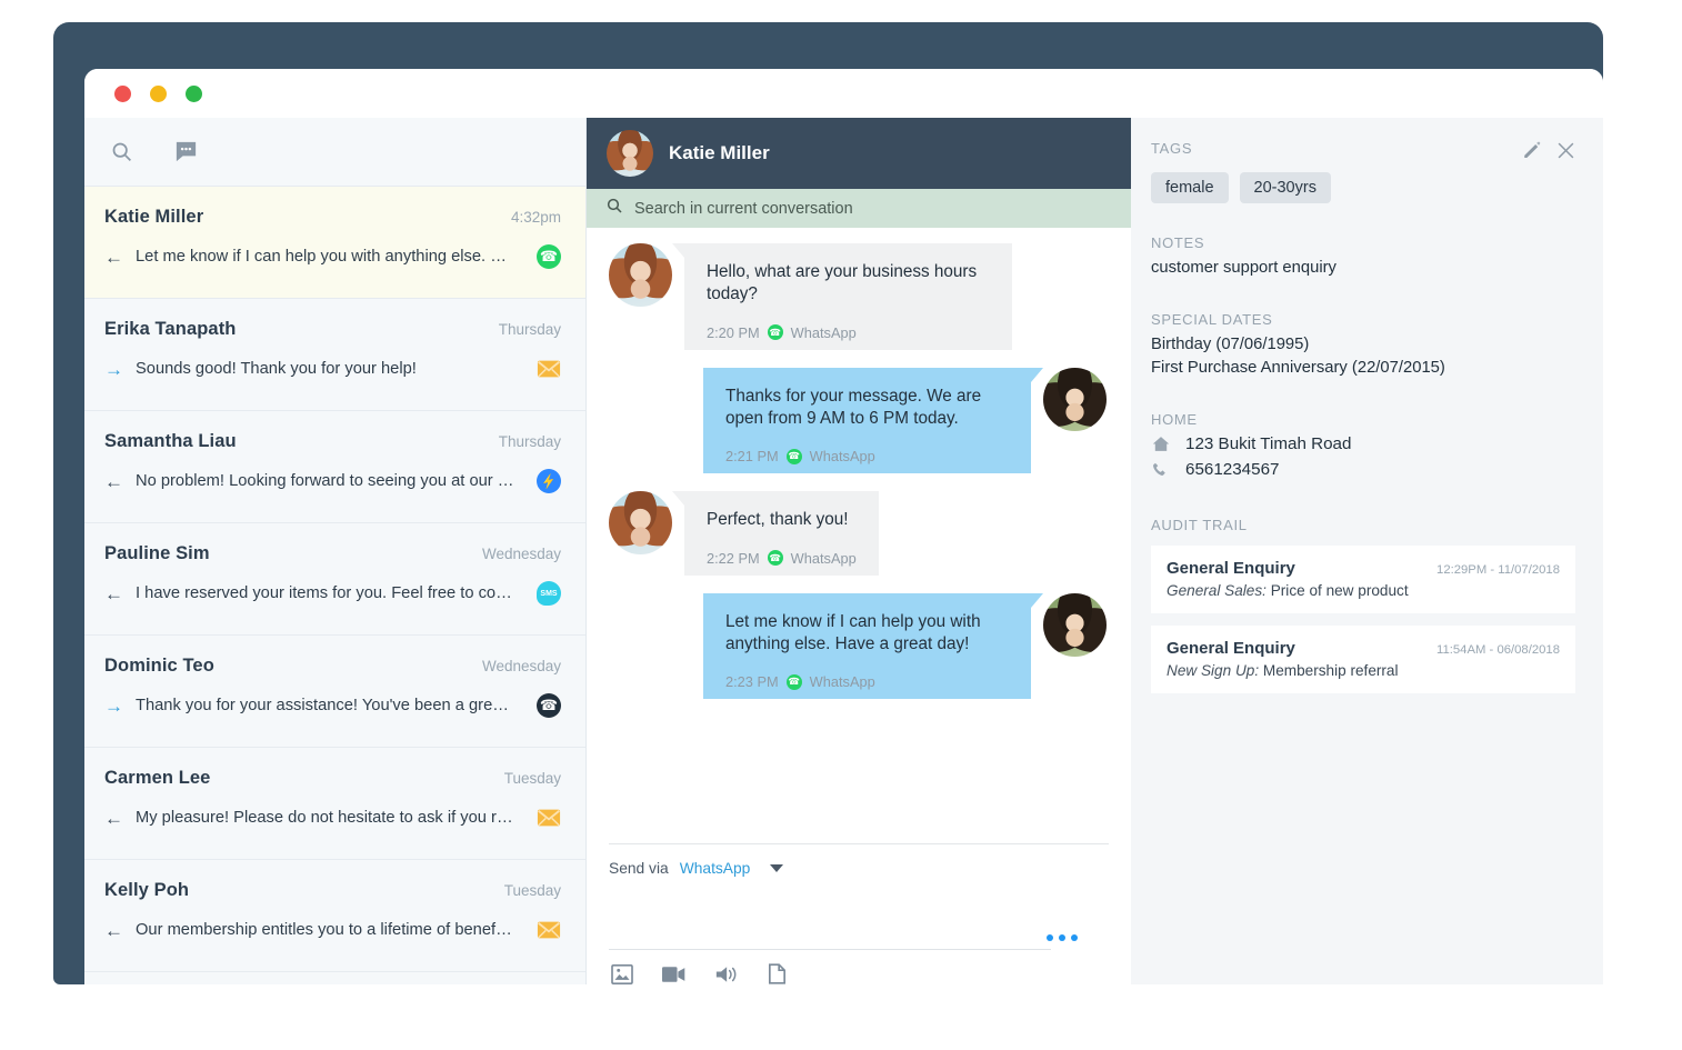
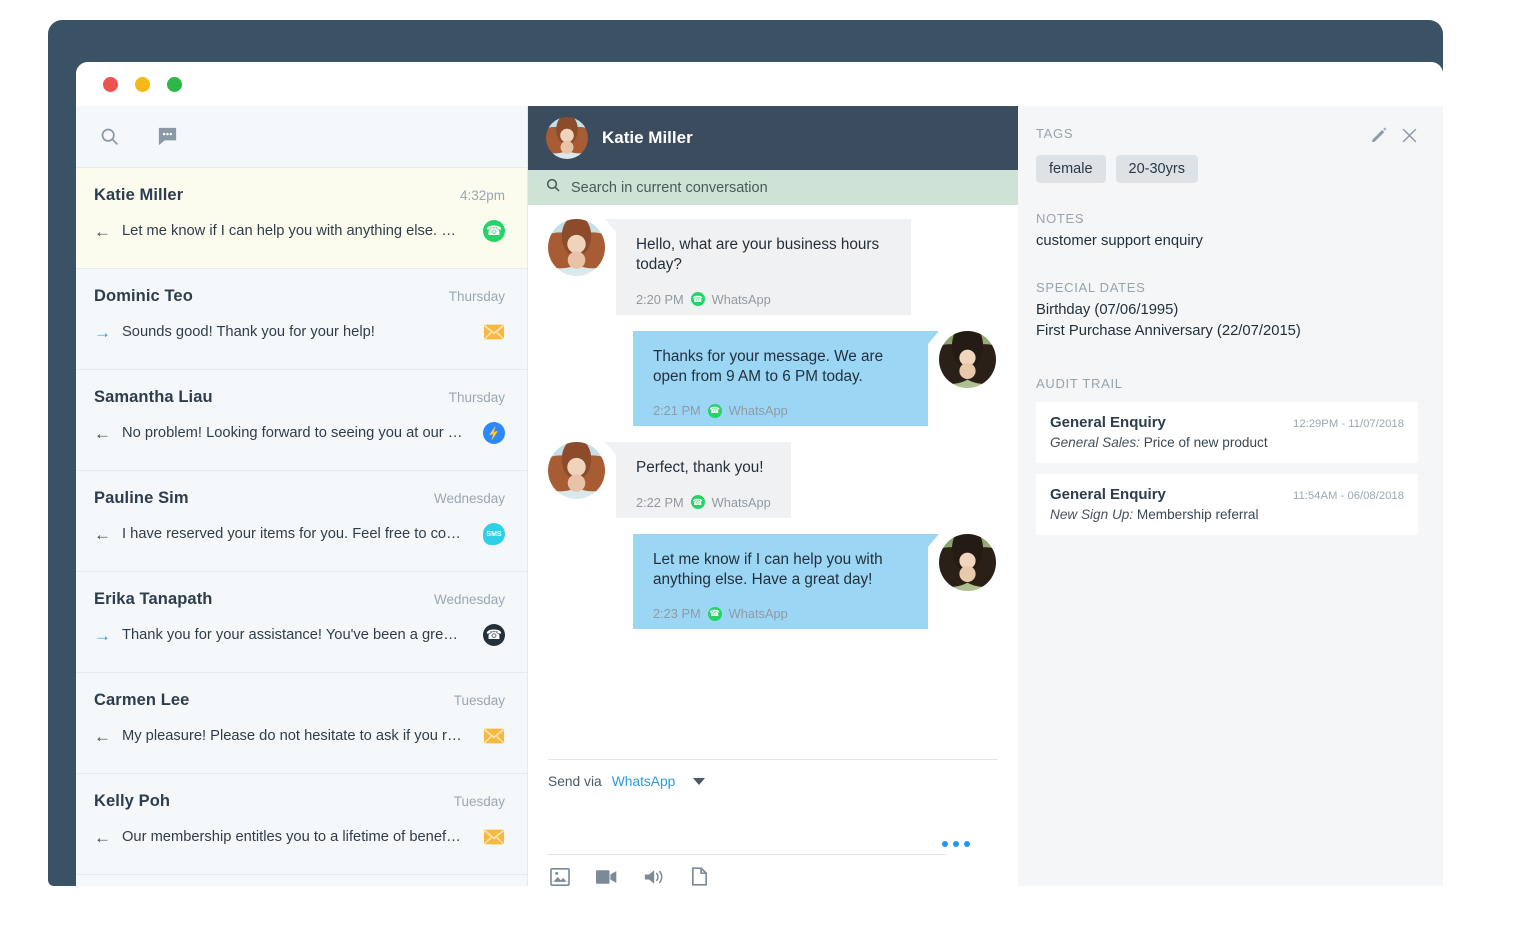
  Katie Miller
  4:32pm
  ←
  Let me know if I can help you with anything else. Have
- Erika Tanapath
+ Dominic Teo
  Thursday
  →
  Sounds good! Thank you for your help!
  Samantha Liau
  Thursday
  ←
  No problem! Looking forward to seeing you at our stor
  Pauline Sim
  Wednesday
  ←
  I have reserved your items for you. Feel free to come
- Dominic Teo
+ Erika Tanapath
  Wednesday
  →
  Thank you for your assistance! You've been a great he
  Carmen Lee
  Tuesday
  ←
  My pleasure! Please do not hesitate to ask if you requ
  Kelly Poh
  Tuesday
  ←
  Our membership entitles you to a lifetime of benefits w
  Katie Miller
  Search in current conversation
  Hello, what are your business hours today?
  2:20 PM
  WhatsApp
  Thanks for your message. We are open from 9 AM to 6 PM today.
  2:21 PM
  WhatsApp
  Perfect, thank you!
  2:22 PM
  WhatsApp
  Let me know if I can help you with anything else. Have a great day!
  2:23 PM
  WhatsApp
  Send via
  WhatsApp
  TAGS
  female
  20-30yrs
  NOTES
  customer support enquiry
  SPECIAL DATES
  Birthday (07/06/1995)
  First Purchase Anniversary (22/07/2015)
- HOME
- 123 Bukit Timah Road
- 6561234567
  AUDIT TRAIL
  General Enquiry
  12:29PM - 11/07/2018
  General Sales: Price of new product
  General Enquiry
  11:54AM - 06/08/2018
  New Sign Up: Membership referral
